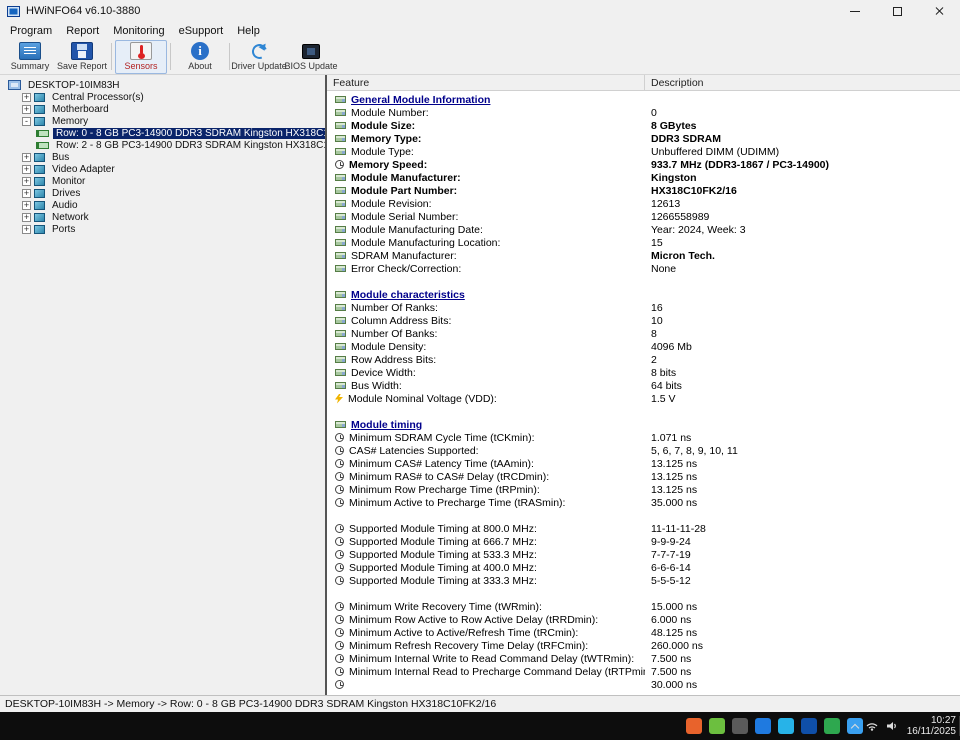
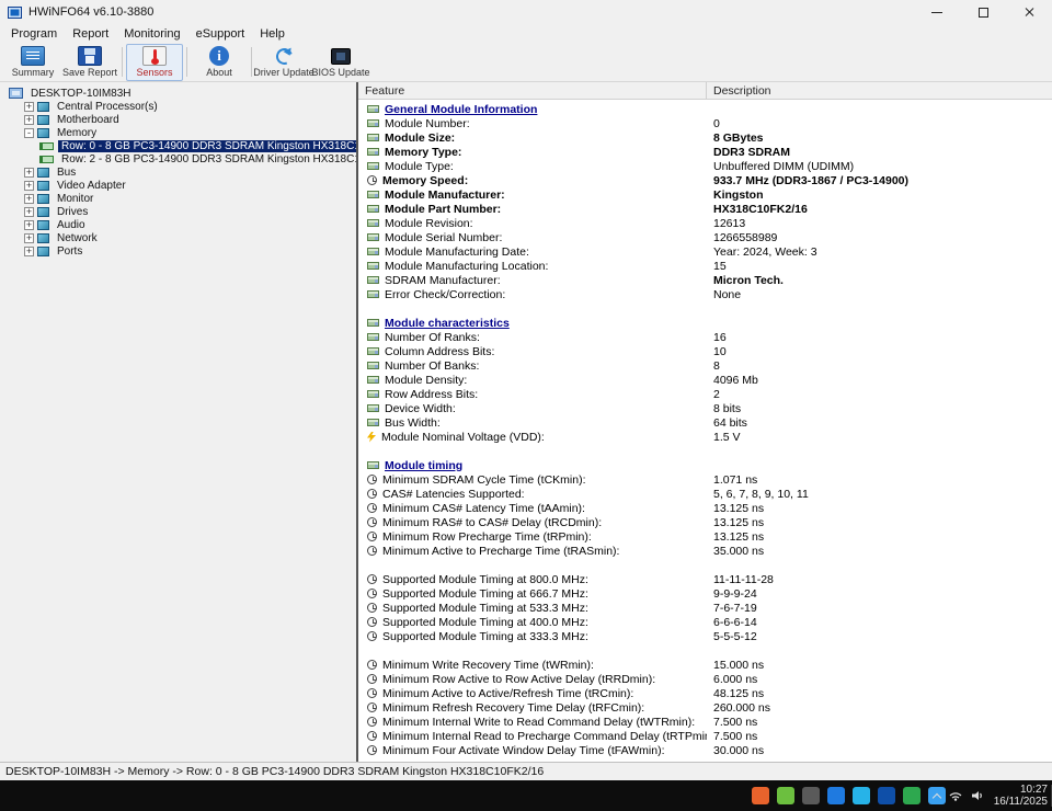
  HWiNFO64 v6.10-3880
  Program
  Report
  Monitoring
  eSupport
  Help
  Summary
  Save Report
  Sensors
  About
  Driver Update
  BIOS Update
  DESKTOP-10IM83H
  +
  Central Processor(s)
  +
  Motherboard
  -
  Memory
  Row: 0 - 8 GB PC3-14900 DDR3 SDRAM Kingston HX318C
  Row: 2 - 8 GB PC3-14900 DDR3 SDRAM Kingston HX318C
  +
  Bus
  +
  Video Adapter
  +
  Monitor
  +
  Drives
  +
  Audio
  +
  Network
  +
  Ports
  Feature
  Description
  General Module Information
  Module Number:
  0
  Module Size:
  8 GBytes
  Memory Type:
  DDR3 SDRAM
  Module Type:
  Unbuffered DIMM (UDIMM)
  Memory Speed:
  933.7 MHz (DDR3-1867 / PC3-14900)
  Module Manufacturer:
  Kingston
  Module Part Number:
  HX318C10FK2/16
  Module Revision:
  12613
  Module Serial Number:
  1266558989
  Module Manufacturing Date:
  Year: 2024, Week: 3
  Module Manufacturing Location:
  15
  SDRAM Manufacturer:
  Micron Tech.
  Error Check/Correction:
  None
  Module characteristics
  Number Of Ranks:
  16
  Column Address Bits:
  10
  Number Of Banks:
  8
  Module Density:
  4096 Mb
  Row Address Bits:
  2
  Device Width:
  8 bits
  Bus Width:
  64 bits
  Module Nominal Voltage (VDD):
  1.5 V
  Module timing
  Minimum SDRAM Cycle Time (tCKmin):
  1.071 ns
  CAS# Latencies Supported:
  5, 6, 7, 8, 9, 10, 11
  Minimum CAS# Latency Time (tAAmin):
  13.125 ns
  Minimum RAS# to CAS# Delay (tRCDmin):
  13.125 ns
  Minimum Row Precharge Time (tRPmin):
  13.125 ns
  Minimum Active to Precharge Time (tRASmin):
  35.000 ns
  Supported Module Timing at 800.0 MHz:
  11-11-11-28
  Supported Module Timing at 666.7 MHz:
  9-9-9-24
  Supported Module Timing at 533.3 MHz:
- 7-7-7-19
+ 7-6-7-19
  Supported Module Timing at 400.0 MHz:
  6-6-6-14
  Supported Module Timing at 333.3 MHz:
  5-5-5-12
  Minimum Write Recovery Time (tWRmin):
  15.000 ns
  Minimum Row Active to Row Active Delay (tRRDmin):
  6.000 ns
  Minimum Active to Active/Refresh Time (tRCmin):
  48.125 ns
  Minimum Refresh Recovery Time Delay (tRFCmin):
  260.000 ns
  Minimum Internal Write to Read Command Delay (tWTRmin):
  7.500 ns
  Minimum Internal Read to Precharge Command Delay (tRTPmi
  7.500 ns
+ Minimum Four Activate Window Delay Time (tFAWmin):
  30.000 ns
  DESKTOP-10IM83H -> Memory -> Row: 0 - 8 GB PC3-14900 DDR3 SDRAM Kingston HX318C10FK2/16
  10:27
  16/11/2025
